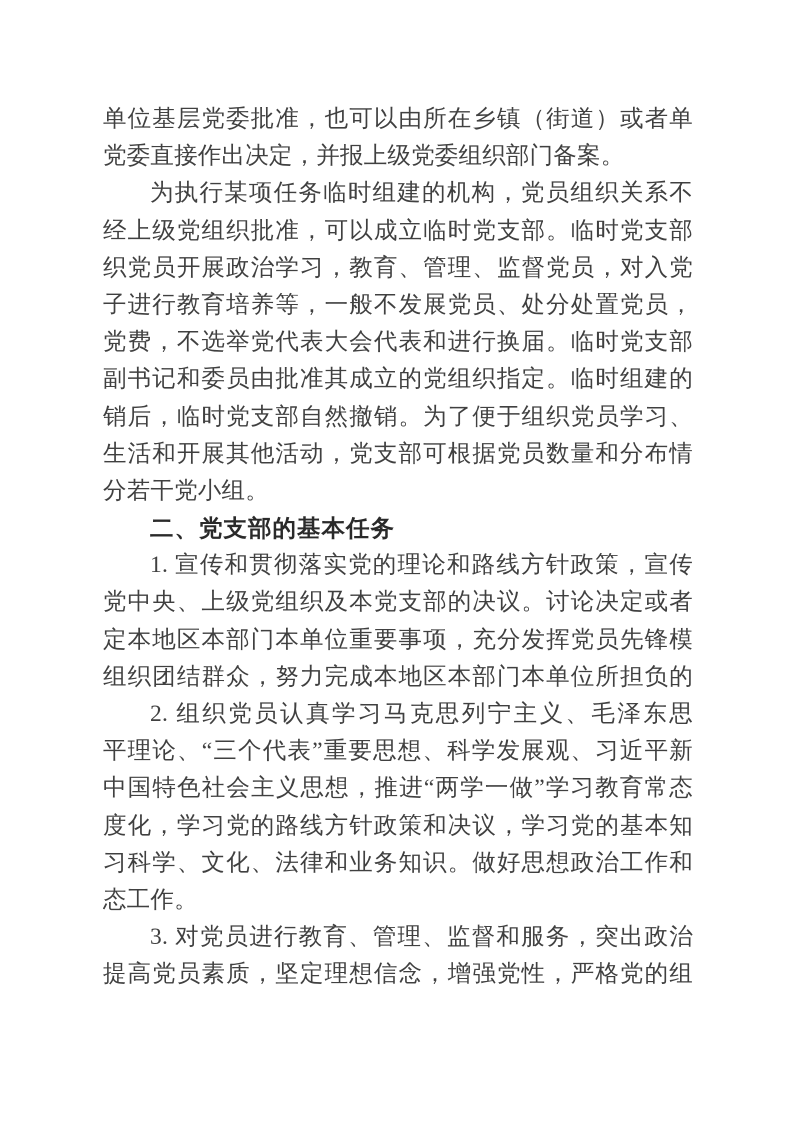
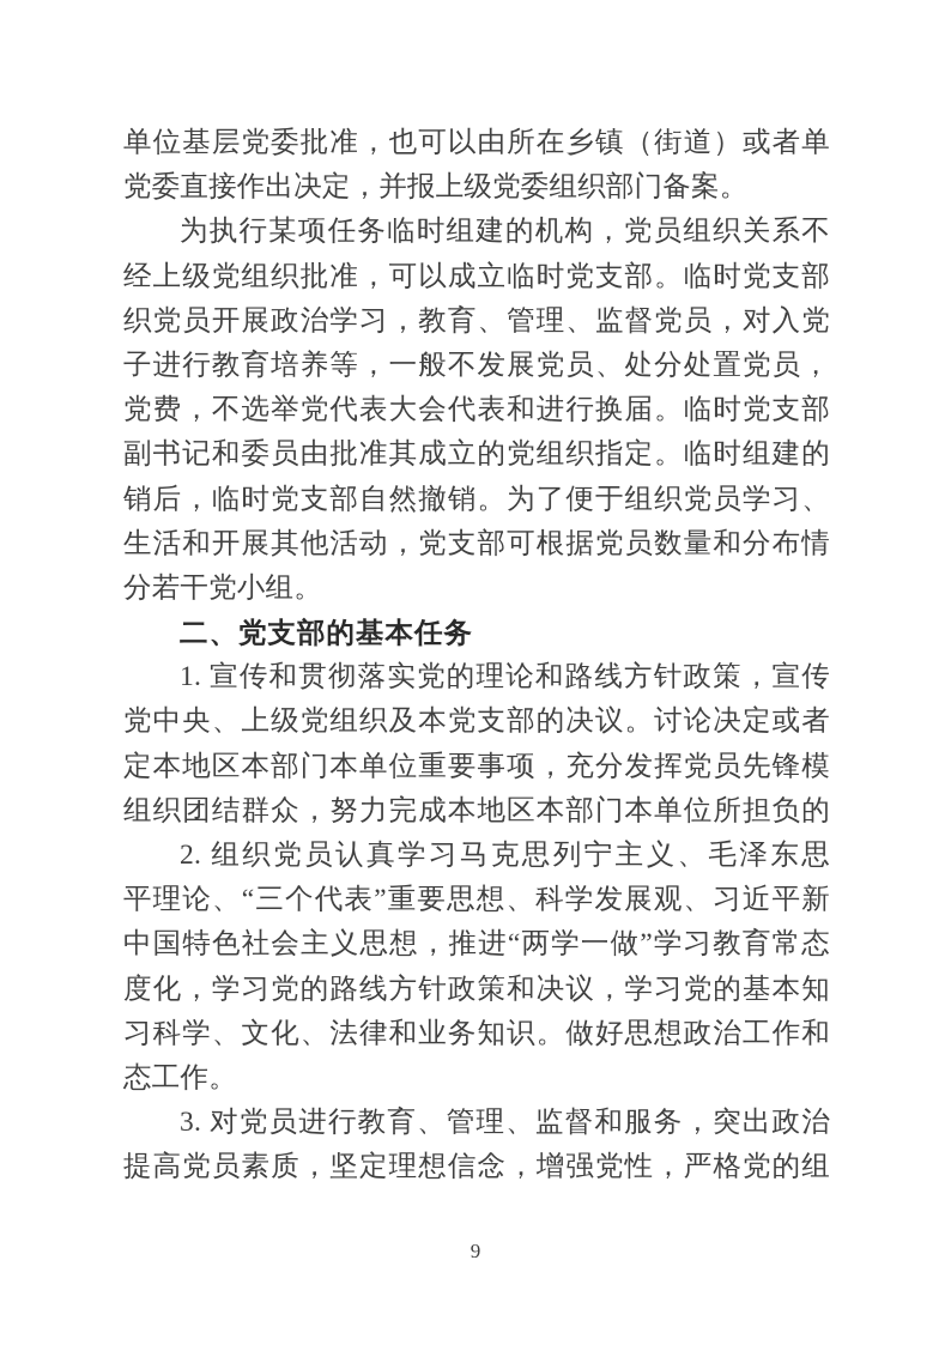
  单位基层党委批准，也可以由所在乡镇（街道）或者单
  党委直接作出决定，并报上级党委组织部门备案。
  为执行某项任务临时组建的机构，党员组织关系不
  经上级党组织批准，可以成立临时党支部。临时党支部
  织党员开展政治学习，教育、管理、监督党员，对入党
  子进行教育培养等，一般不发展党员、处分处置党员，
  党费，不选举党代表大会代表和进行换届。临时党支部
  副书记和委员由批准其成立的党组织指定。临时组建的
  销后，临时党支部自然撤销。为了便于组织党员学习、
  生活和开展其他活动，党支部可根据党员数量和分布情
  分若干党小组。
  二、党支部的基本任务
  1. 宣传和贯彻落实党的理论和路线方针政策，宣传
  党中央、上级党组织及本党支部的决议。讨论决定或者
  定本地区本部门本单位重要事项，充分发挥党员先锋模
  组织团结群众，努力完成本地区本部门本单位所担负的
  2. 组织党员认真学习马克思列宁主义、毛泽东思
  平理论、“三个代表”重要思想、科学发展观、习近平新
  中国特色社会主义思想，推进“两学一做”学习教育常态
  度化，学习党的路线方针政策和决议，学习党的基本知
  习科学、文化、法律和业务知识。做好思想政治工作和
  态工作。
  3. 对党员进行教育、管理、监督和服务，突出政治
  提高党员素质，坚定理想信念，增强党性，严格党的组
+ 9
